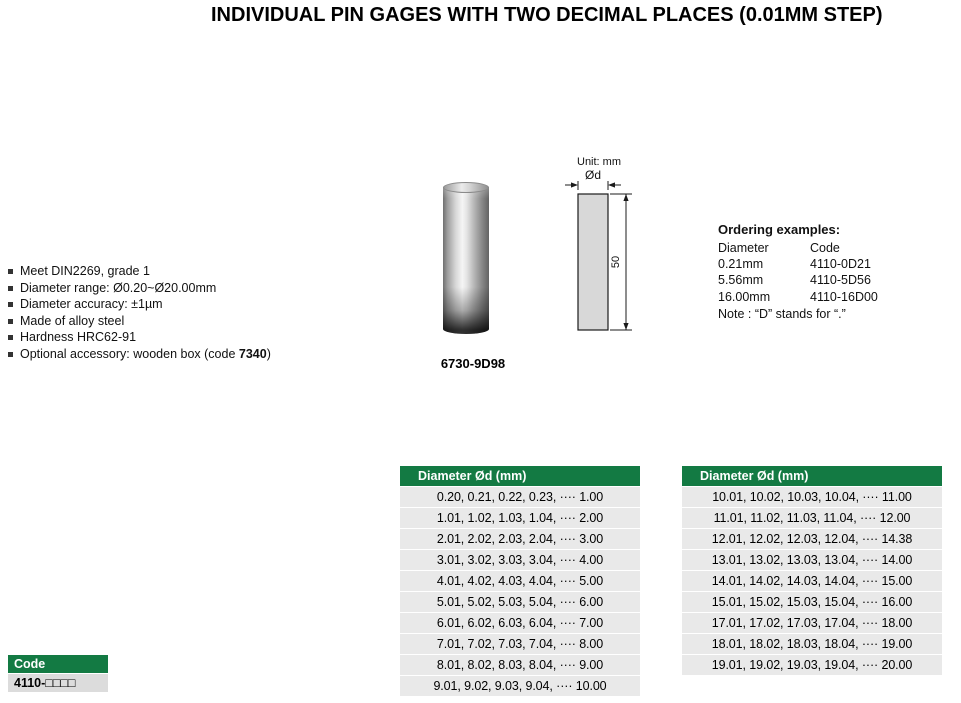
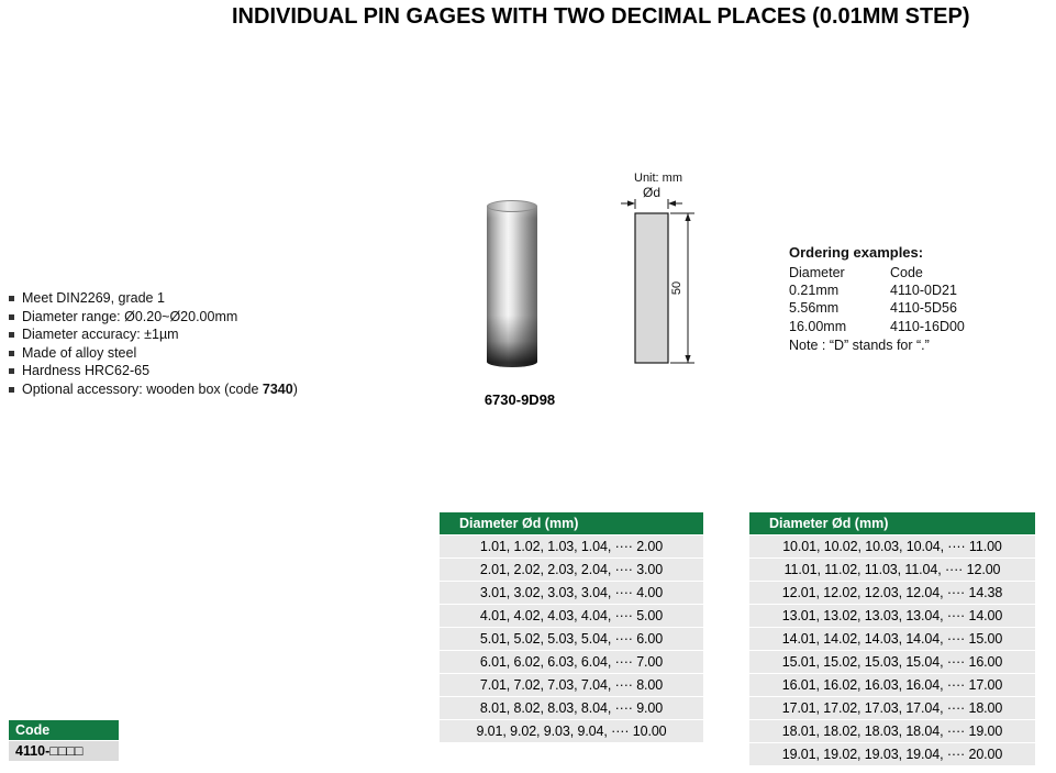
  INDIVIDUAL PIN GAGES WITH TWO DECIMAL PLACES (0.01MM STEP)
  Meet DIN2269, grade 1
  Diameter range: Ø0.20~Ø20.00mm
  Diameter accuracy: ±1µm
  Made of alloy steel
- Hardness HRC62-91
+ Hardness HRC62-65
  Optional accessory: wooden box (code 7340)
  6730-9D98
  Unit: mm
  Ød
  Ordering examples:
  Diameter
  Code
  0.21mm
  4110-0D21
  5.56mm
  4110-5D56
  16.00mm
  4110-16D00
  Note : “D” stands for “.”
  Code
  4110-□□□□
  Diameter Ød (mm)
- 0.20, 0.21, 0.22, 0.23, ···· 1.00
  1.01, 1.02, 1.03, 1.04, ···· 2.00
  2.01, 2.02, 2.03, 2.04, ···· 3.00
  3.01, 3.02, 3.03, 3.04, ···· 4.00
  4.01, 4.02, 4.03, 4.04, ···· 5.00
  5.01, 5.02, 5.03, 5.04, ···· 6.00
  6.01, 6.02, 6.03, 6.04, ···· 7.00
  7.01, 7.02, 7.03, 7.04, ···· 8.00
  8.01, 8.02, 8.03, 8.04, ···· 9.00
  9.01, 9.02, 9.03, 9.04, ···· 10.00
  Diameter Ød (mm)
  10.01, 10.02, 10.03, 10.04, ···· 11.00
  11.01, 11.02, 11.03, 11.04, ···· 12.00
  12.01, 12.02, 12.03, 12.04, ···· 14.38
  13.01, 13.02, 13.03, 13.04, ···· 14.00
  14.01, 14.02, 14.03, 14.04, ···· 15.00
  15.01, 15.02, 15.03, 15.04, ···· 16.00
+ 16.01, 16.02, 16.03, 16.04, ···· 17.00
  17.01, 17.02, 17.03, 17.04, ···· 18.00
  18.01, 18.02, 18.03, 18.04, ···· 19.00
  19.01, 19.02, 19.03, 19.04, ···· 20.00
